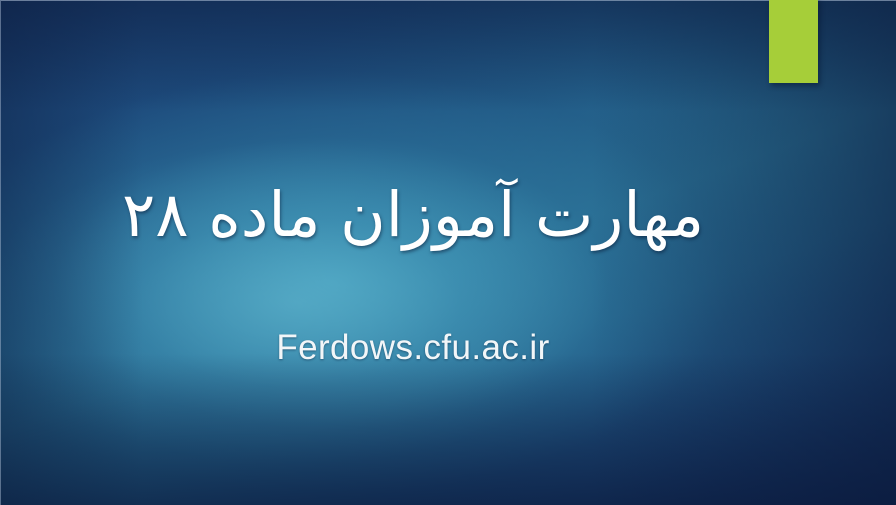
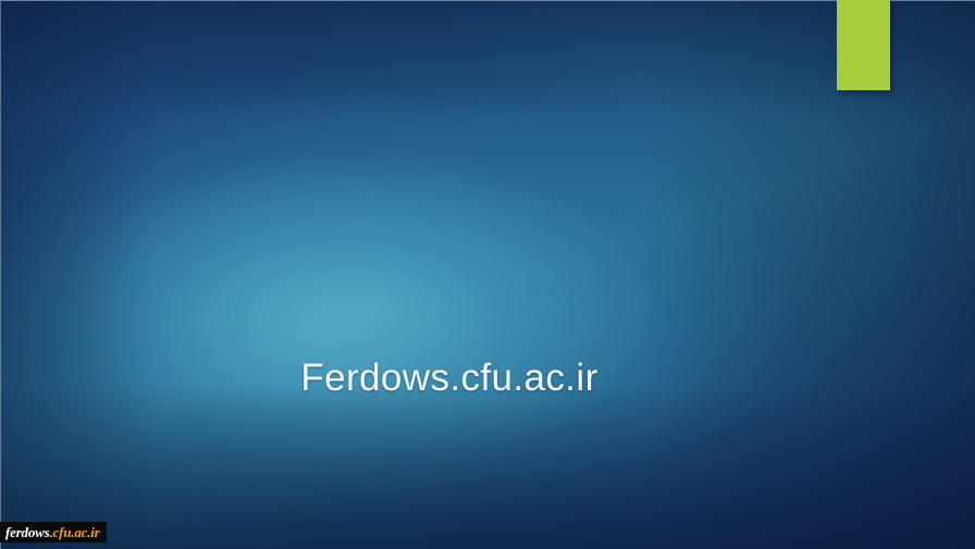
- مهارت آموزان ماده ۲۸
  Ferdows.cfu.ac.ir
+ ferdows
+ .cfu.ac.ir
